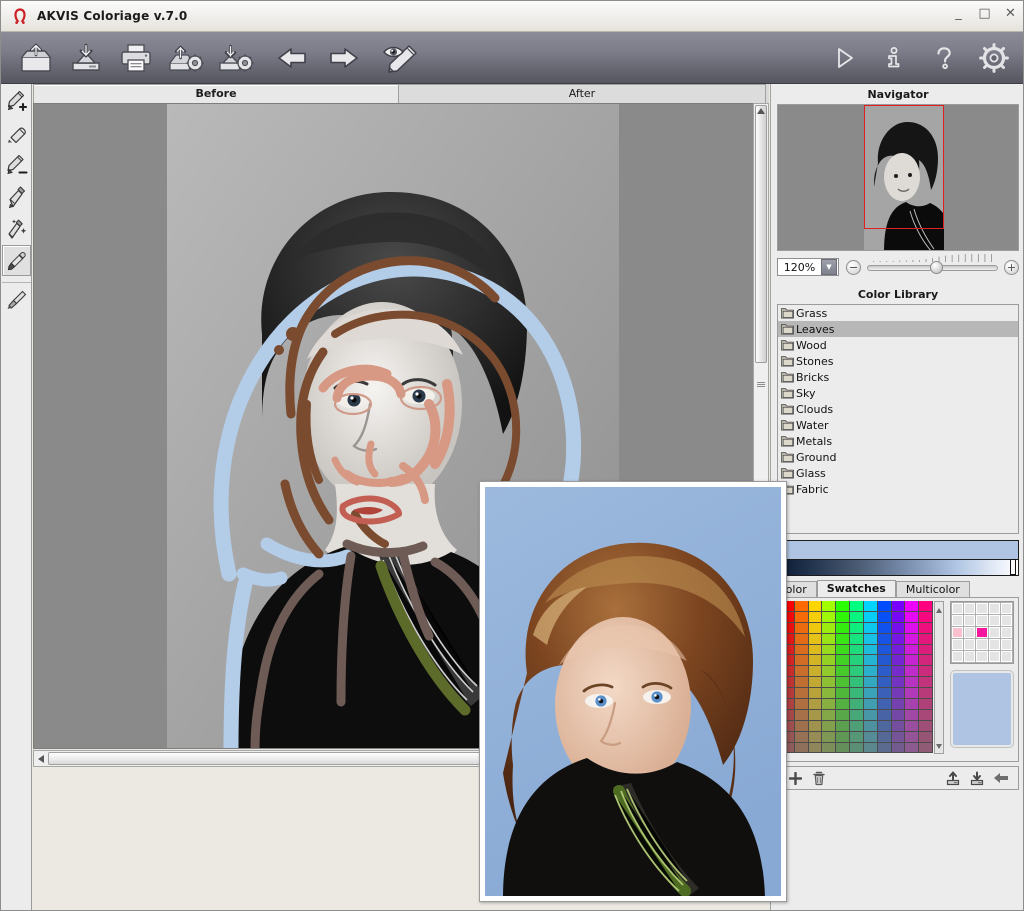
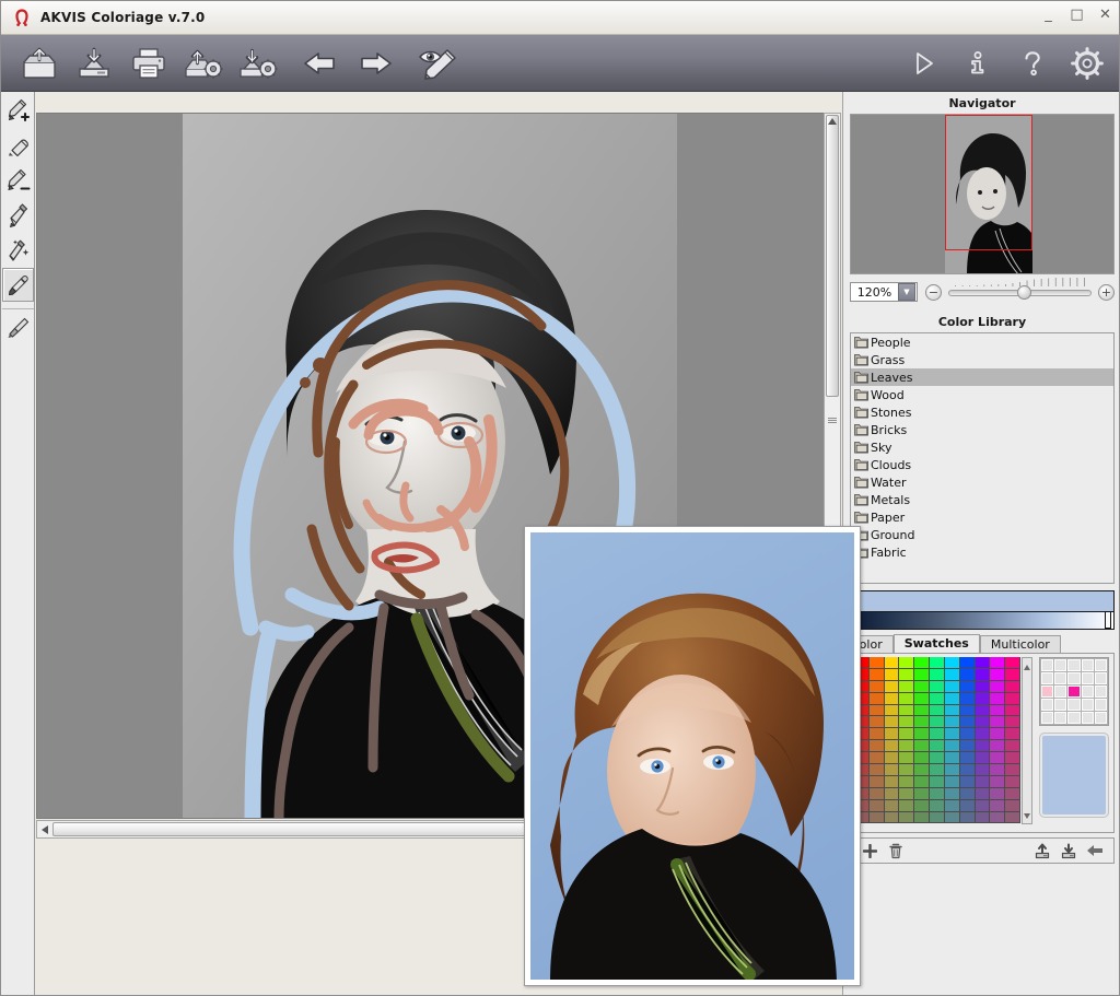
  AKVIS Coloriage v.7.0
  _
  □
  ✕
- Before
- After
  Navigator
  120%
  ▼
  −
  +
  Color Library
+ People
  Grass
  Leaves
  Wood
  Stones
  Bricks
  Sky
  Clouds
  Water
  Metals
+ Paper
  Ground
- Glass
  Fabric
  olor
  Swatches
  Multicolor
